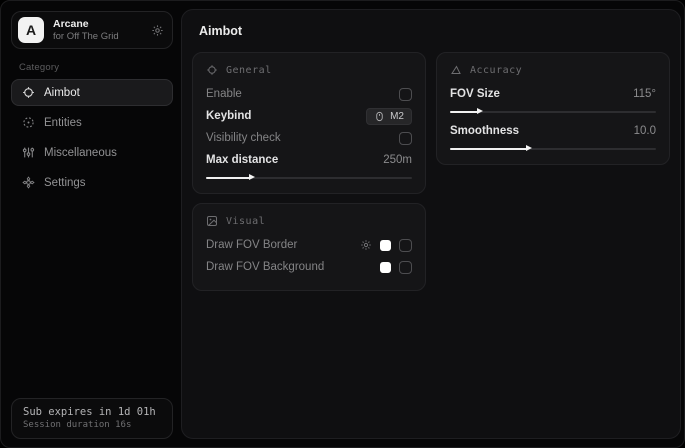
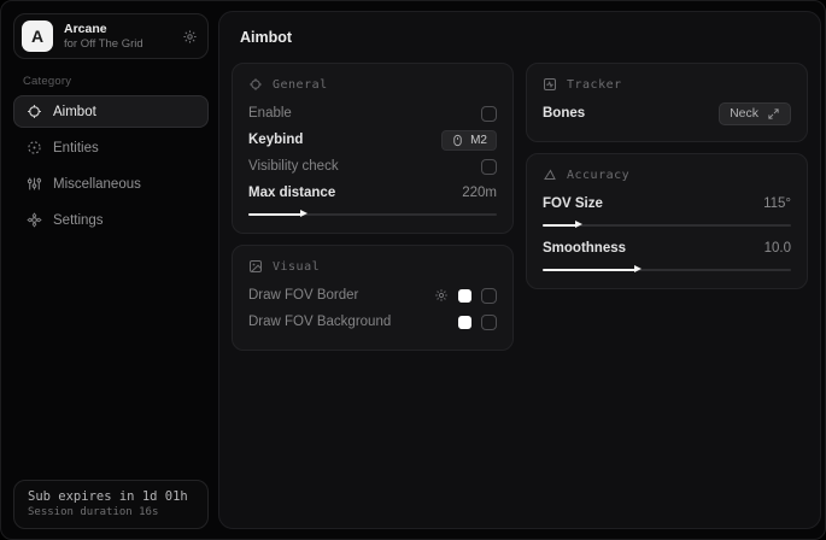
  A
  Arcane
  for Off The Grid
  Category
  Aimbot
  Entities
  Miscellaneous
  Settings
  Sub expires in 1d 01h
  Session duration 16s
  Aimbot
  General
  Enable
  Keybind
  M2
  Visibility check
  Max distance
- 250m
+ 220m
  Visual
  Draw FOV Border
  Draw FOV Background
+ Tracker
+ Bones
+ Neck
  Accuracy
  FOV Size
  115°
  Smoothness
  10.0
